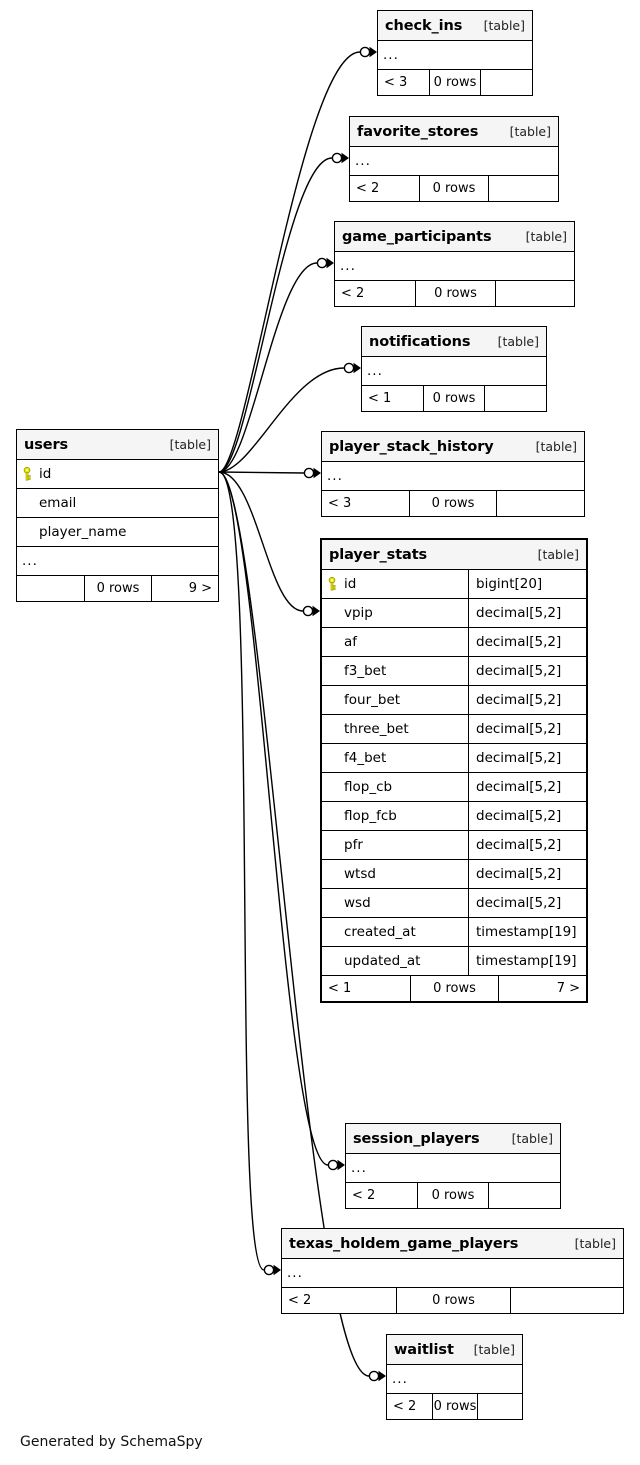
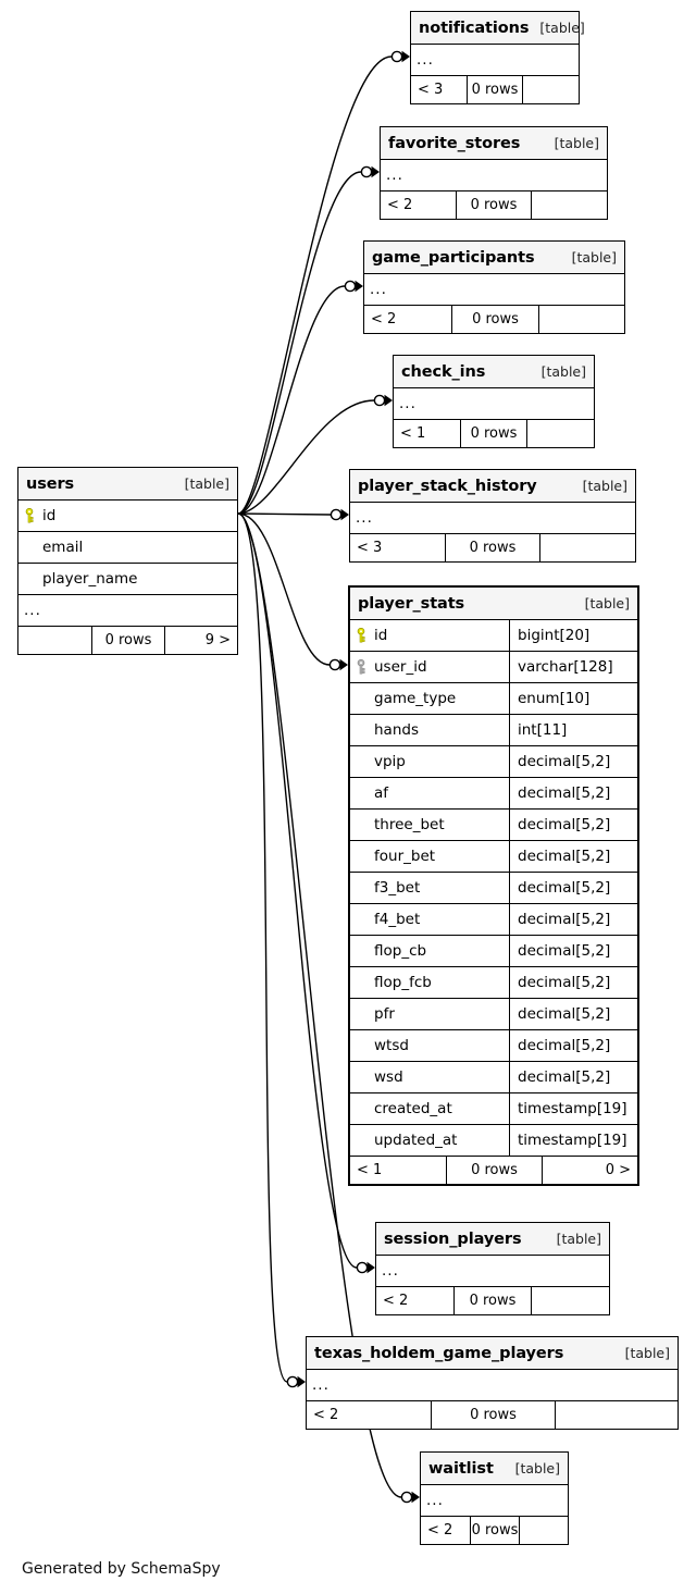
- check_ins
+ notifications
  [table]
  ...
  < 3
  0 rows
  favorite_stores
  [table]
  ...
  < 2
  0 rows
  game_participants
  [table]
  ...
  < 2
  0 rows
- notifications
+ check_ins
  [table]
  ...
  < 1
  0 rows
  player_stack_history
  [table]
  ...
  < 3
  0 rows
  users
  [table]
  id
  email
  player_name
  ...
  0 rows
  9 >
  player_stats
  [table]
  id
  bigint[20]
+ user_id
+ varchar[128]
+ game_type
+ enum[10]
+ hands
+ int[11]
  vpip
  decimal[5,2]
  af
  decimal[5,2]
- f3_bet
+ three_bet
  decimal[5,2]
  four_bet
  decimal[5,2]
- three_bet
+ f3_bet
  decimal[5,2]
  f4_bet
  decimal[5,2]
  flop_cb
  decimal[5,2]
  flop_fcb
  decimal[5,2]
  pfr
  decimal[5,2]
  wtsd
  decimal[5,2]
  wsd
  decimal[5,2]
  created_at
  timestamp[19]
  updated_at
  timestamp[19]
  < 1
  0 rows
- 7 >
+ 0 >
  session_players
  [table]
  ...
  < 2
  0 rows
  texas_holdem_game_players
  [table]
  ...
  < 2
  0 rows
  waitlist
  [table]
  ...
  < 2
  0 rows
  Generated by SchemaSpy
